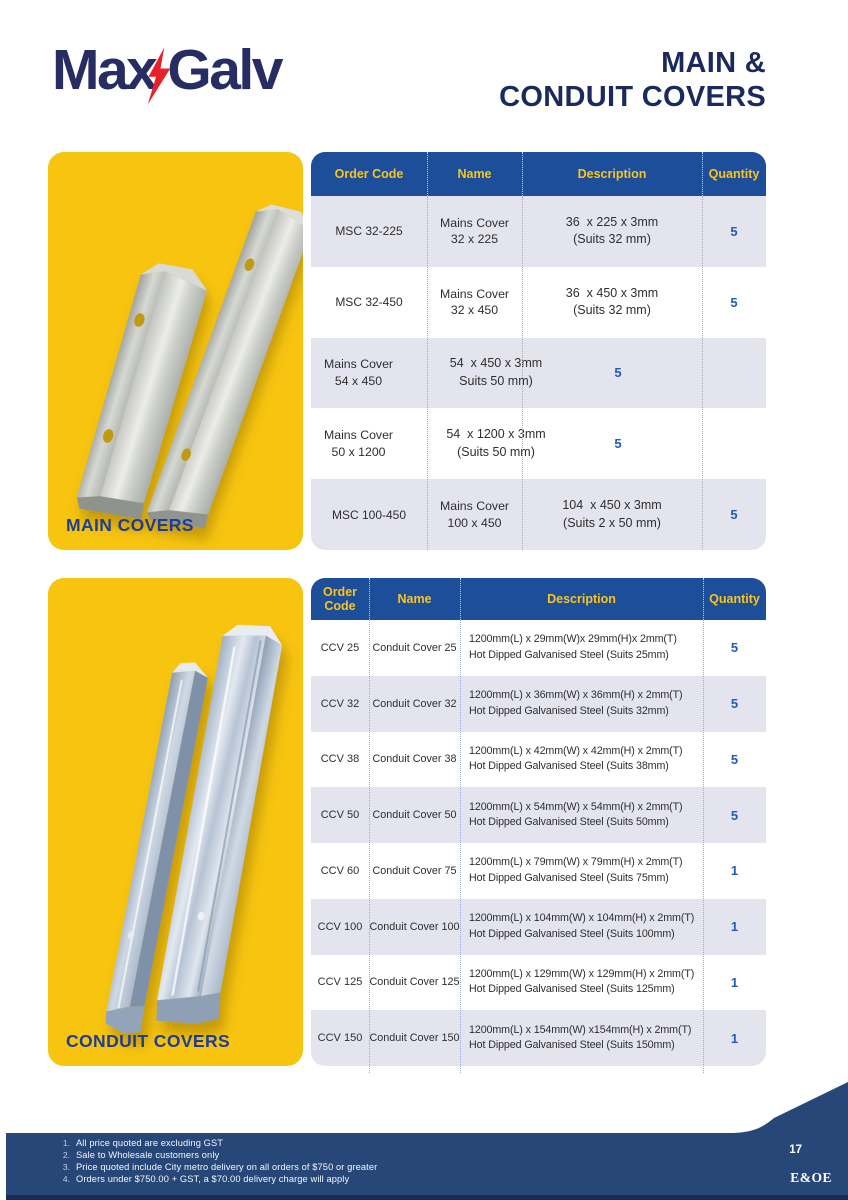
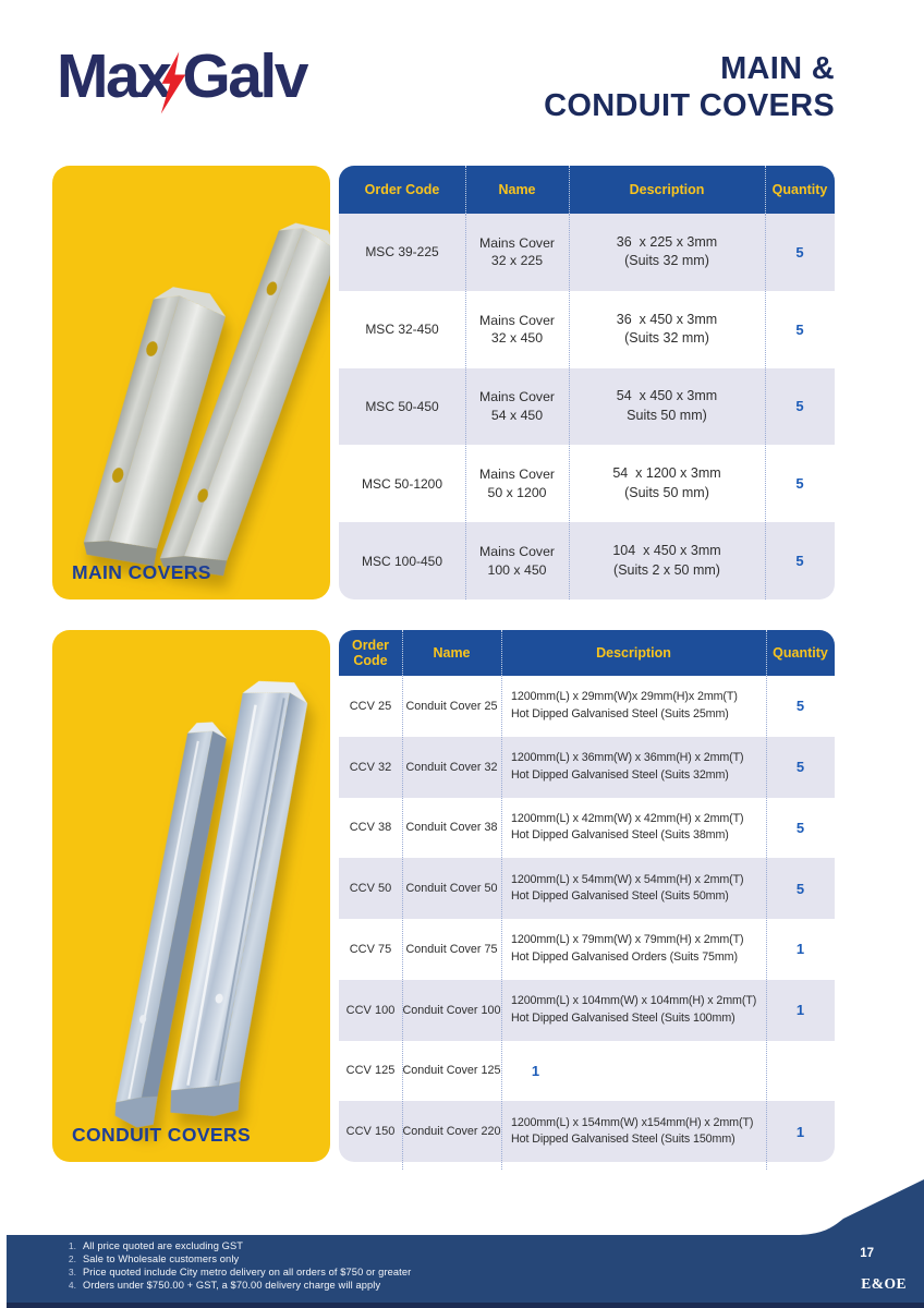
  Max
  Galv
  MAIN &
  CONDUIT COVERS
  MAIN COVERS
  Order Code
  Name
  Description
  Quantity
- MSC 32-225
+ MSC 39-225
  Mains Cover
  32 x 225
  36 x 225 x 3mm
  (Suits 32 mm)
  5
  MSC 32-450
  Mains Cover
  32 x 450
  36 x 450 x 3mm
  (Suits 32 mm)
  5
+ MSC 50-450
  Mains Cover
  54 x 450
  54 x 450 x 3mm
  Suits 50 mm)
  5
+ MSC 50-1200
  Mains Cover
  50 x 1200
  54 x 1200 x 3mm
  (Suits 50 mm)
  5
  MSC 100-450
  Mains Cover
  100 x 450
  104 x 450 x 3mm
  (Suits 2 x 50 mm)
  5
  CONDUIT COVERS
  Order Code
  Name
  Description
  Quantity
  CCV 25
  Conduit Cover 25
  1200mm(L) x 29mm(W)x 29mm(H)x 2mm(T)
  Hot Dipped Galvanised Steel (Suits 25mm)
  5
  CCV 32
  Conduit Cover 32
  1200mm(L) x 36mm(W) x 36mm(H) x 2mm(T)
  Hot Dipped Galvanised Steel (Suits 32mm)
  5
  CCV 38
  Conduit Cover 38
  1200mm(L) x 42mm(W) x 42mm(H) x 2mm(T)
  Hot Dipped Galvanised Steel (Suits 38mm)
  5
  CCV 50
  Conduit Cover 50
  1200mm(L) x 54mm(W) x 54mm(H) x 2mm(T)
  Hot Dipped Galvanised Steel (Suits 50mm)
  5
- CCV 60
+ CCV 75
  Conduit Cover 75
  1200mm(L) x 79mm(W) x 79mm(H) x 2mm(T)
- Hot Dipped Galvanised Steel (Suits 75mm)
+ Hot Dipped Galvanised Orders (Suits 75mm)
  1
  CCV 100
  Conduit Cover 100
  1200mm(L) x 104mm(W) x 104mm(H) x 2mm(T)
  Hot Dipped Galvanised Steel (Suits 100mm)
  1
  CCV 125
  Conduit Cover 125
- 1200mm(L) x 129mm(W) x 129mm(H) x 2mm(T)
- Hot Dipped Galvanised Steel (Suits 125mm)
  1
  CCV 150
- Conduit Cover 150
+ Conduit Cover 220
  1200mm(L) x 154mm(W) x154mm(H) x 2mm(T)
  Hot Dipped Galvanised Steel (Suits 150mm)
  1
  1.
  All price quoted are excluding GST
  2.
  Sale to Wholesale customers only
  3.
  Price quoted include City metro delivery on all orders of $750 or greater
  4.
  Orders under $750.00 + GST, a $70.00 delivery charge will apply
  17
  E&OE
